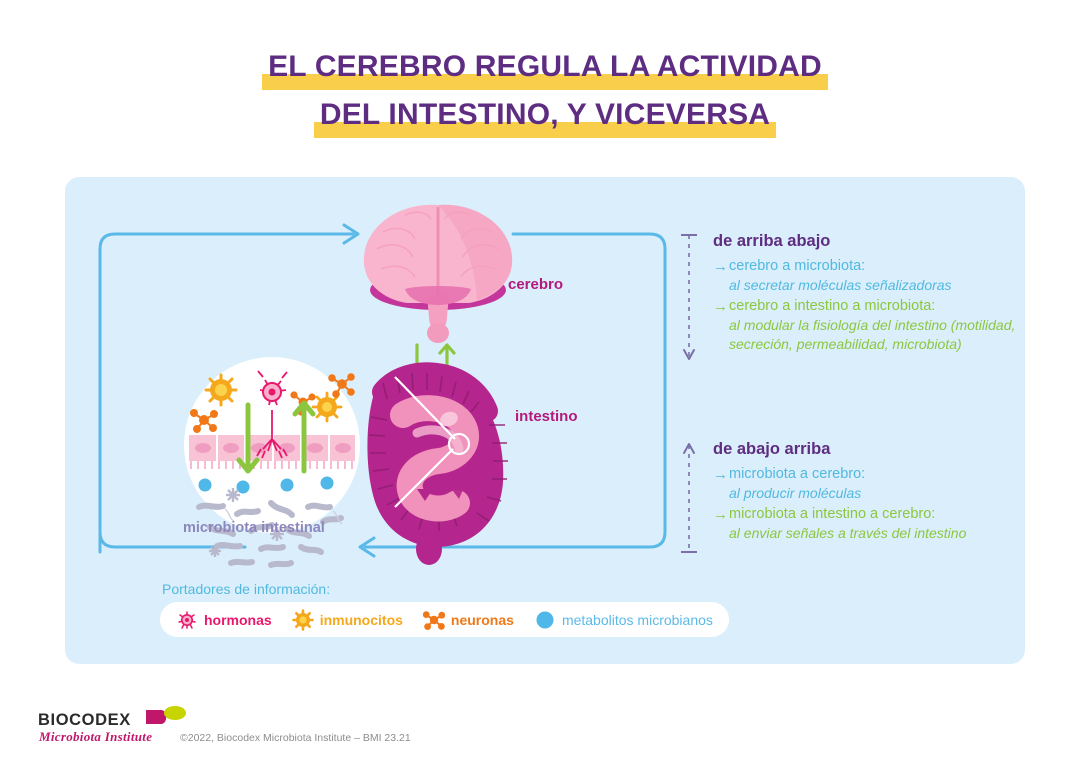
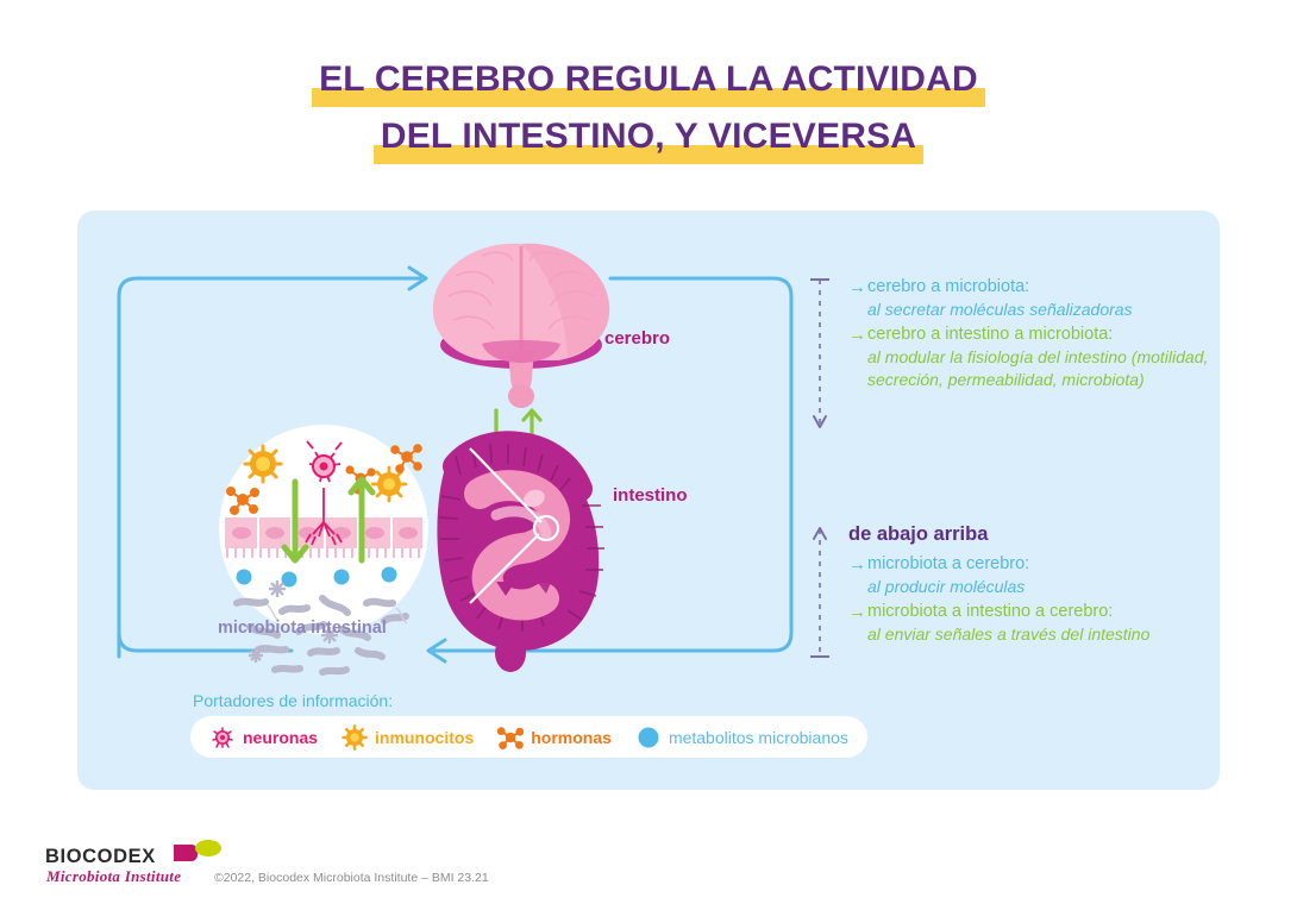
  EL CEREBRO REGULA LA ACTIVIDAD
  DEL INTESTINO, Y VICEVERSA
  cerebro
  intestino
  microbiota intestinal
- de arriba abajo
  →
  cerebro a microbiota:
  al secretar moléculas señalizadoras
  →
  cerebro a intestino a microbiota:
  al modular la fisiología del intestino (motilidad, secreción, permeabilidad, microbiota)
  de abajo arriba
  →
  microbiota a cerebro:
  al producir moléculas
  →
  microbiota a intestino a cerebro:
  al enviar señales a través del intestino
  Portadores de información:
- hormonas
+ neuronas
  inmunocitos
- neuronas
+ hormonas
  metabolitos microbianos
  BIOCODEX
  Microbiota Institute
  ©2022, Biocodex Microbiota Institute – BMI 23.21
